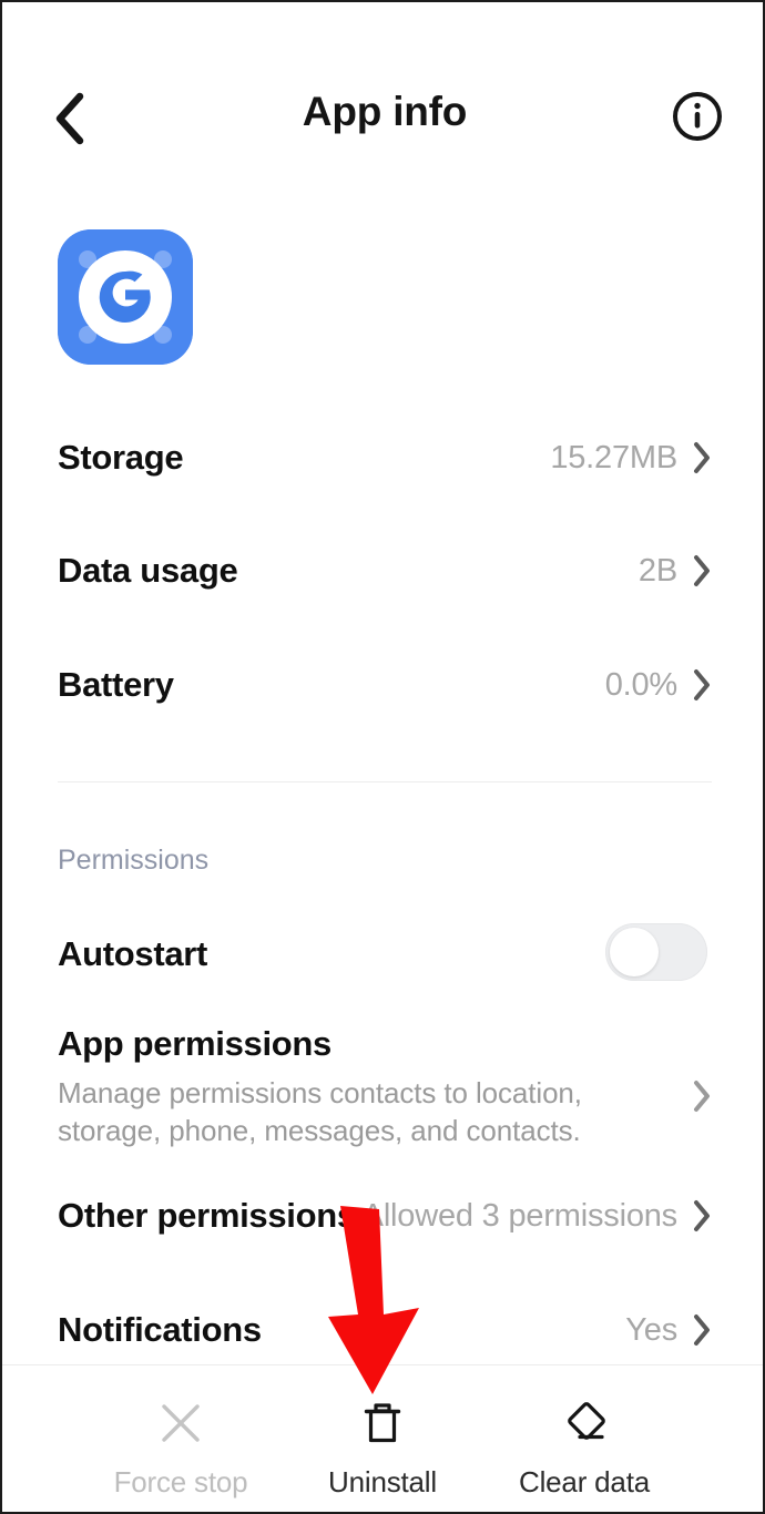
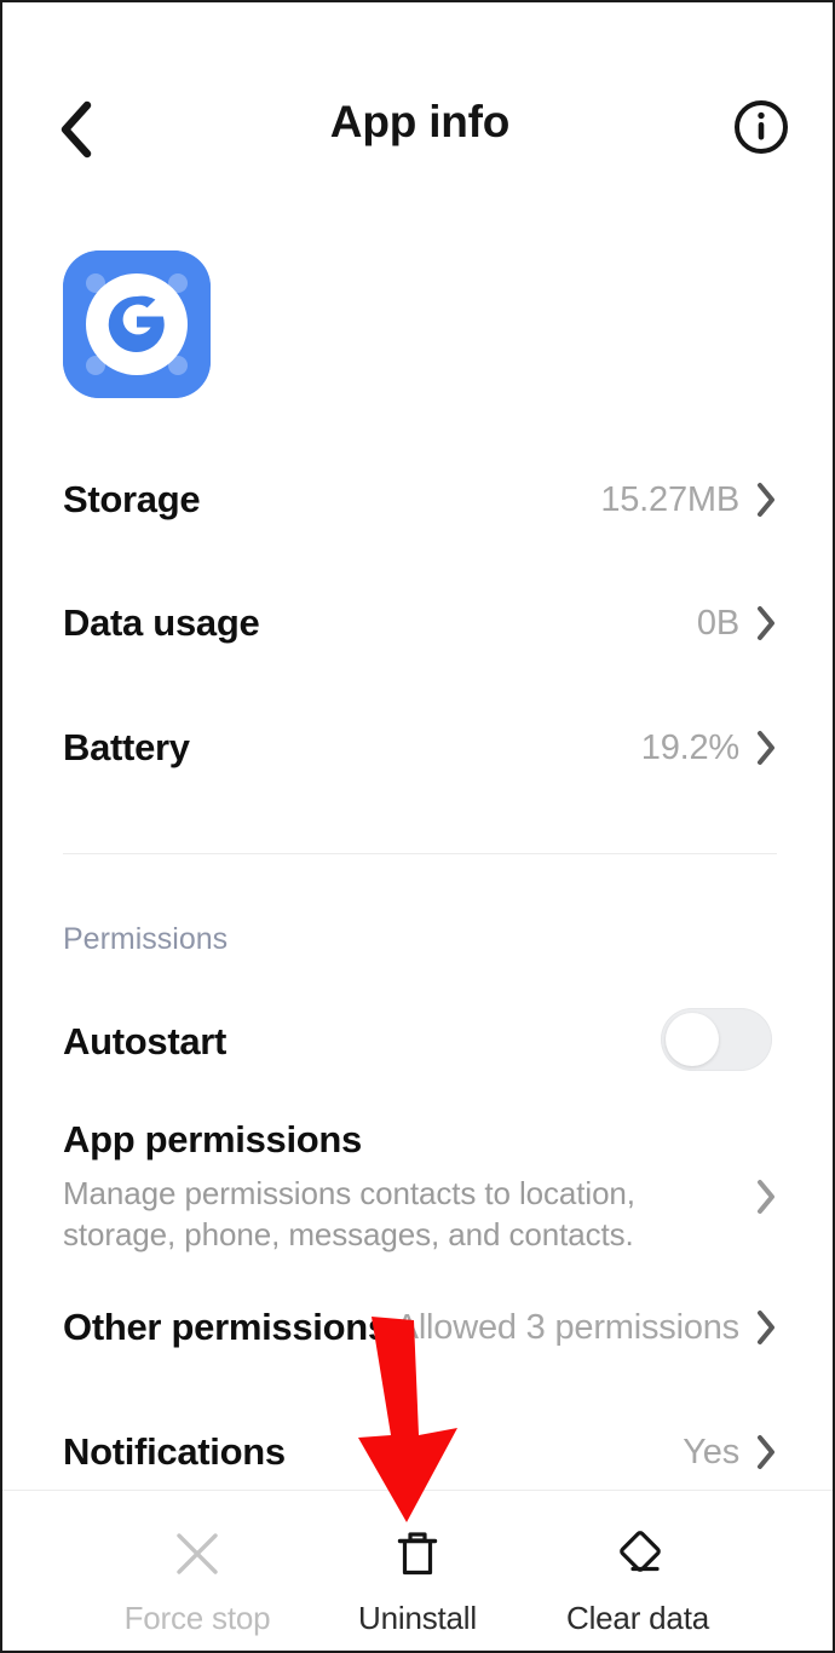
  App info
  Storage
  15.27MB
  Data usage
- 2B
+ 0B
  Battery
- 0.0%
+ 19.2%
  Permissions
  Autostart
  App permissions
  Manage permissions contacts to location, storage, phone, messages, and contacts.
  Other permission
  llowed 3 permissions
  Notifications
  Yes
  Force stop
  Uninstall
  Clear data
